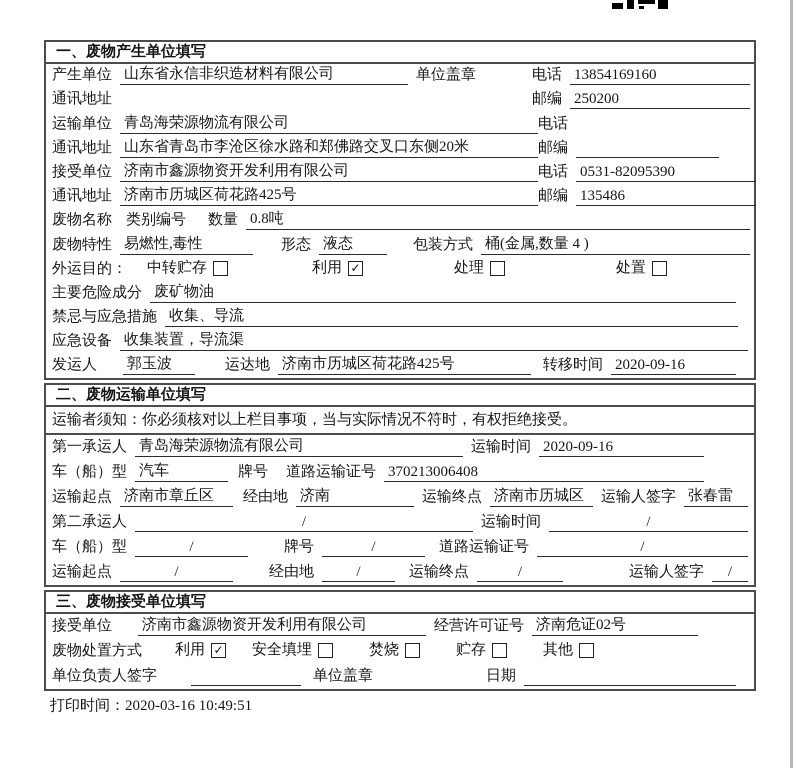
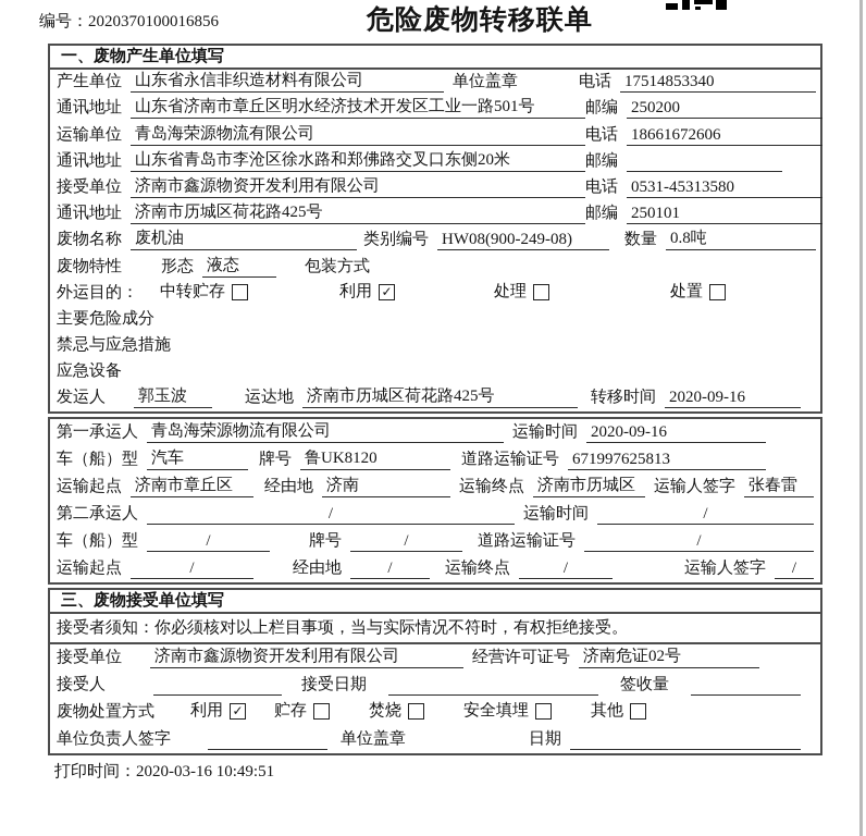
+ 编号：2020370100016856
+ 危险废物转移联单
  一、废物产生单位填写
  产生单位
  山东省永信非织造材料有限公司
  单位盖章
  电话
- 13854169160
+ 17514853340
  通讯地址
+ 山东省济南市章丘区明水经济技术开发区工业一路501号
  邮编
  250200
  运输单位
  青岛海荣源物流有限公司
  电话
+ 18661672606
  通讯地址
  山东省青岛市李沧区徐水路和郑佛路交叉口东侧20米
  邮编
  接受单位
  济南市鑫源物资开发利用有限公司
  电话
- 0531-82095390
+ 0531-45313580
  通讯地址
  济南市历城区荷花路425号
  邮编
- 135486
+ 250101
  废物名称
+ 废机油
  类别编号
+ HW08(900-249-08)
  数量
  0.8吨
  废物特性
- 易燃性,毒性
  形态
  液态
  包装方式
- 桶(金属,数量 4 )
  外运目的：
  中转贮存
  利用
  ✓
  处理
  处置
  主要危险成分
- 废矿物油
  禁忌与应急措施
- 收集、导流
  应急设备
- 收集装置，导流渠
  发运人
  郭玉波
  运达地
  济南市历城区荷花路425号
  转移时间
  2020-09-16
- 二、废物运输单位填写
- 运输者须知：你必须核对以上栏目事项，当与实际情况不符时，有权拒绝接受。
  第一承运人
  青岛海荣源物流有限公司
  运输时间
  2020-09-16
  车（船）型
  汽车
  牌号
+ 鲁UK8120
  道路运输证号
- 370213006408
+ 671997625813
  运输起点
  济南市章丘区
  经由地
  济南
  运输终点
  济南市历城区
  运输人签字
  张春雷
  第二承运人
  /
  运输时间
  /
  车（船）型
  /
  牌号
  /
  道路运输证号
  /
  运输起点
  /
  经由地
  /
  运输终点
  /
  运输人签字
  /
  三、废物接受单位填写
+ 接受者须知：你必须核对以上栏目事项，当与实际情况不符时，有权拒绝接受。
  接受单位
  济南市鑫源物资开发利用有限公司
  经营许可证号
  济南危证02号
+ 接受人
+ 接受日期
+ 签收量
  废物处置方式
  利用
  ✓
- 安全填埋
+ 贮存
  焚烧
- 贮存
+ 安全填埋
  其他
  单位负责人签字
  单位盖章
  日期
  打印时间：2020-03-16 10:49:51
